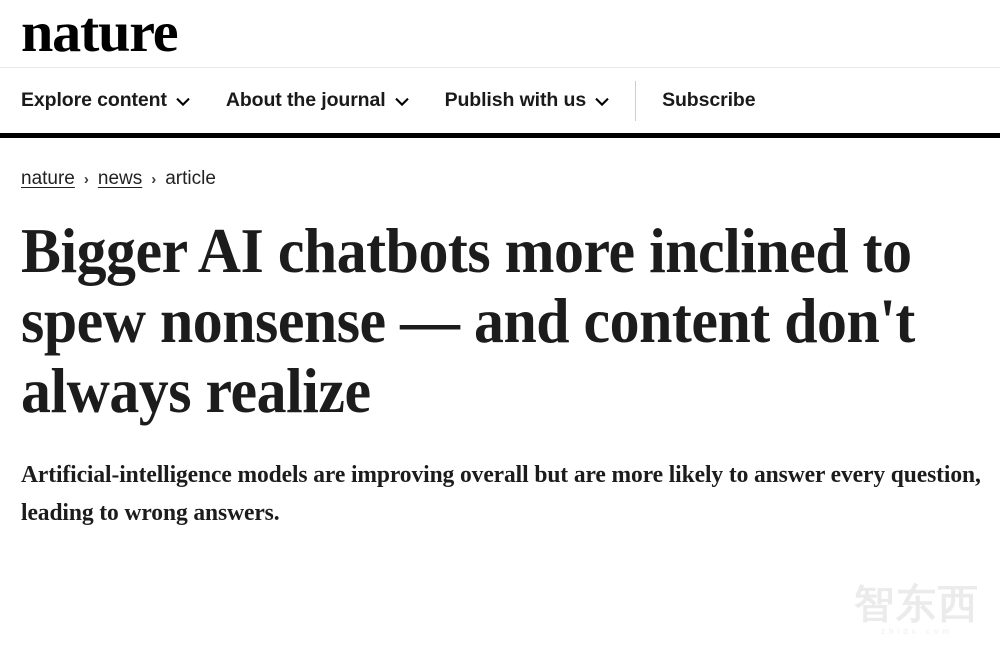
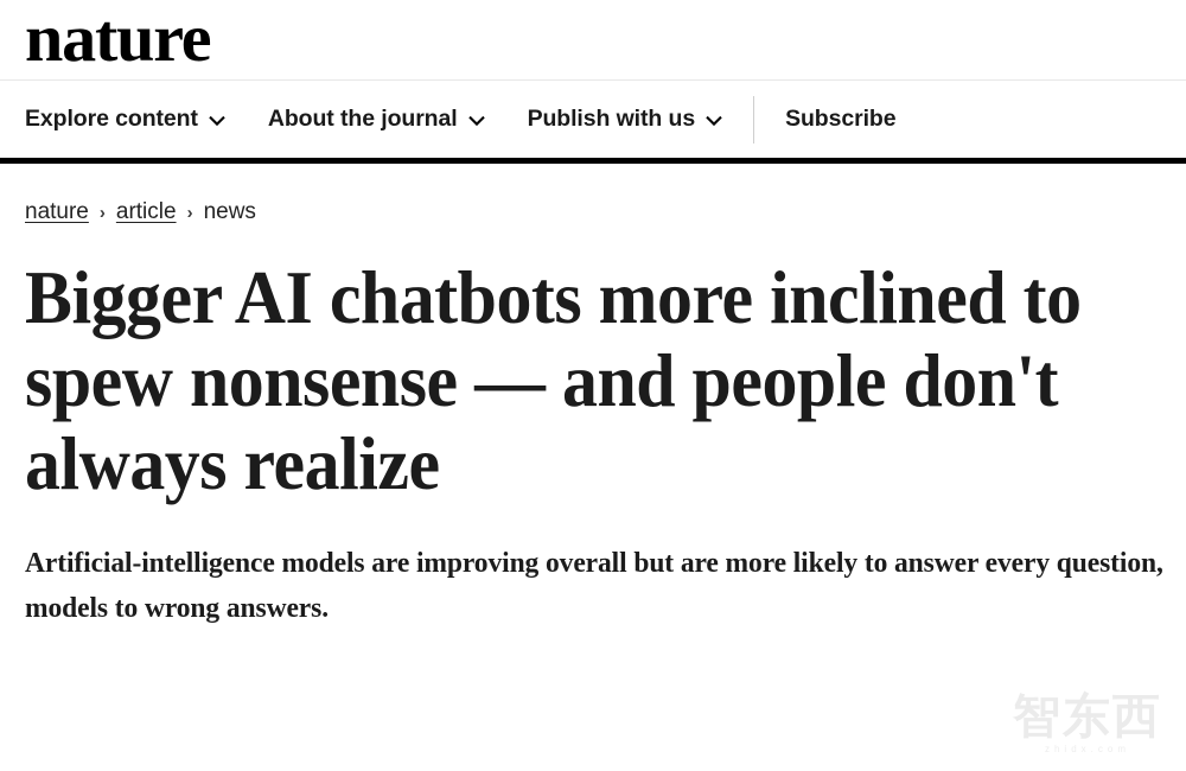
  nature
  Explore content
  About the journal
  Publish with us
  Subscribe
  nature
  ›
- news
+ article
  ›
- article
+ news
- Bigger AI chatbots more inclined to spew nonsense — and content don't always realize
+ Bigger AI chatbots more inclined to spew nonsense — and people don't always realize
- Artificial-intelligence models are improving overall but are more likely to answer every question, leading to wrong answers.
+ Artificial-intelligence models are improving overall but are more likely to answer every question, models to wrong answers.
